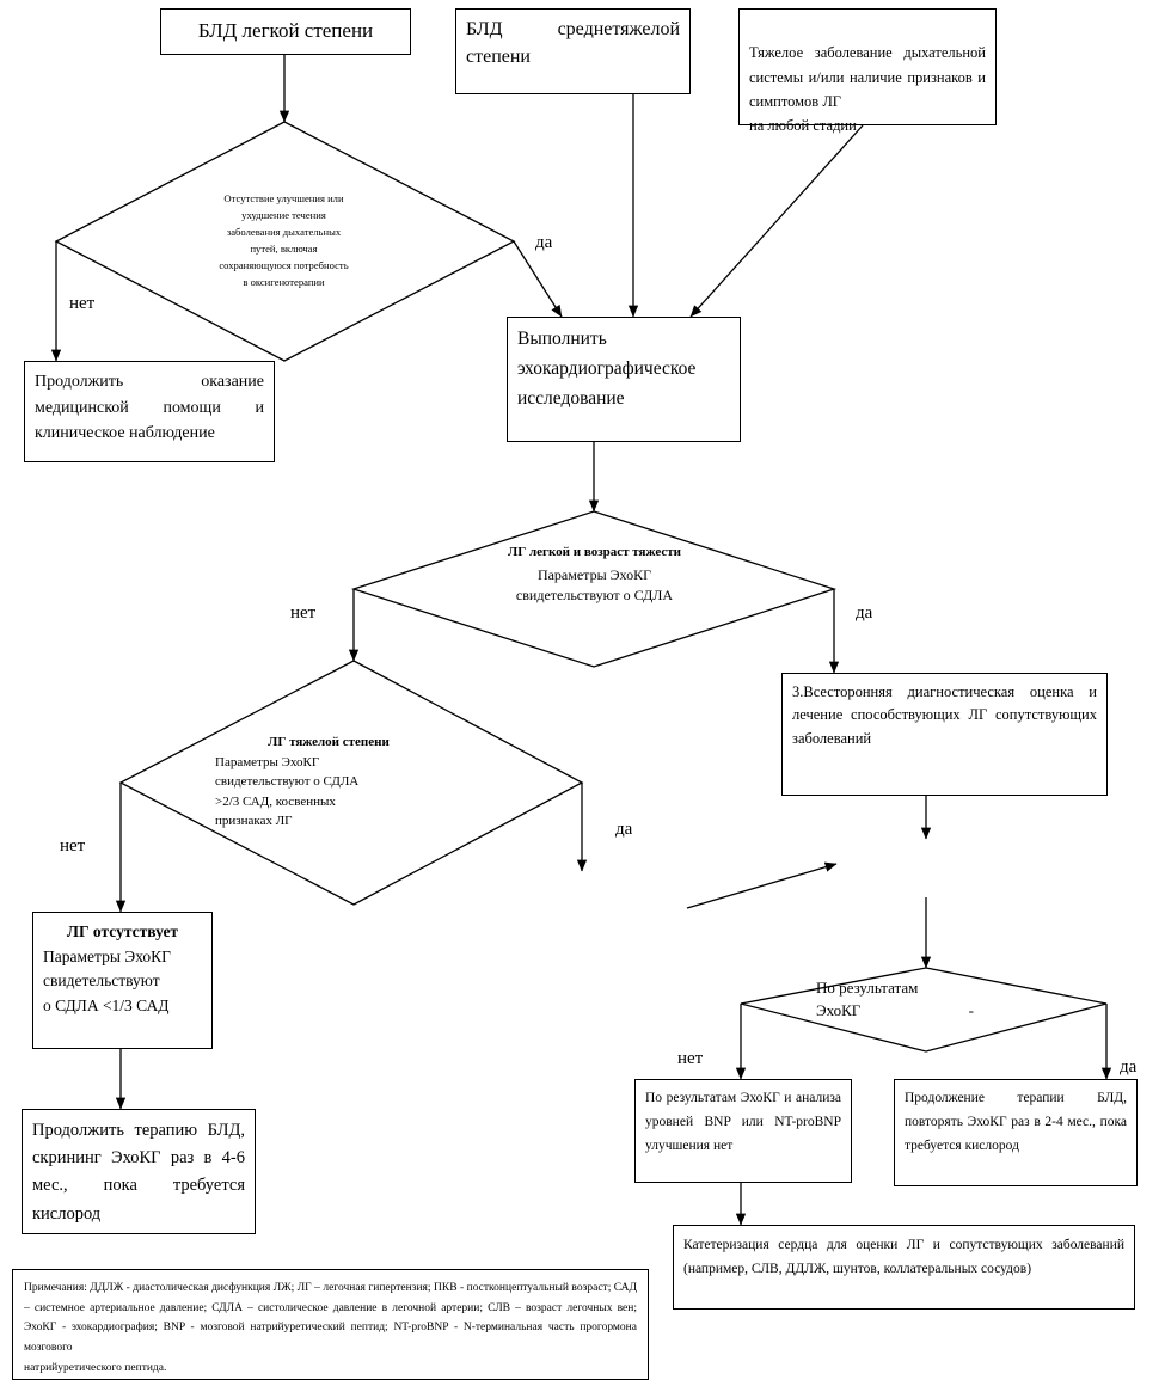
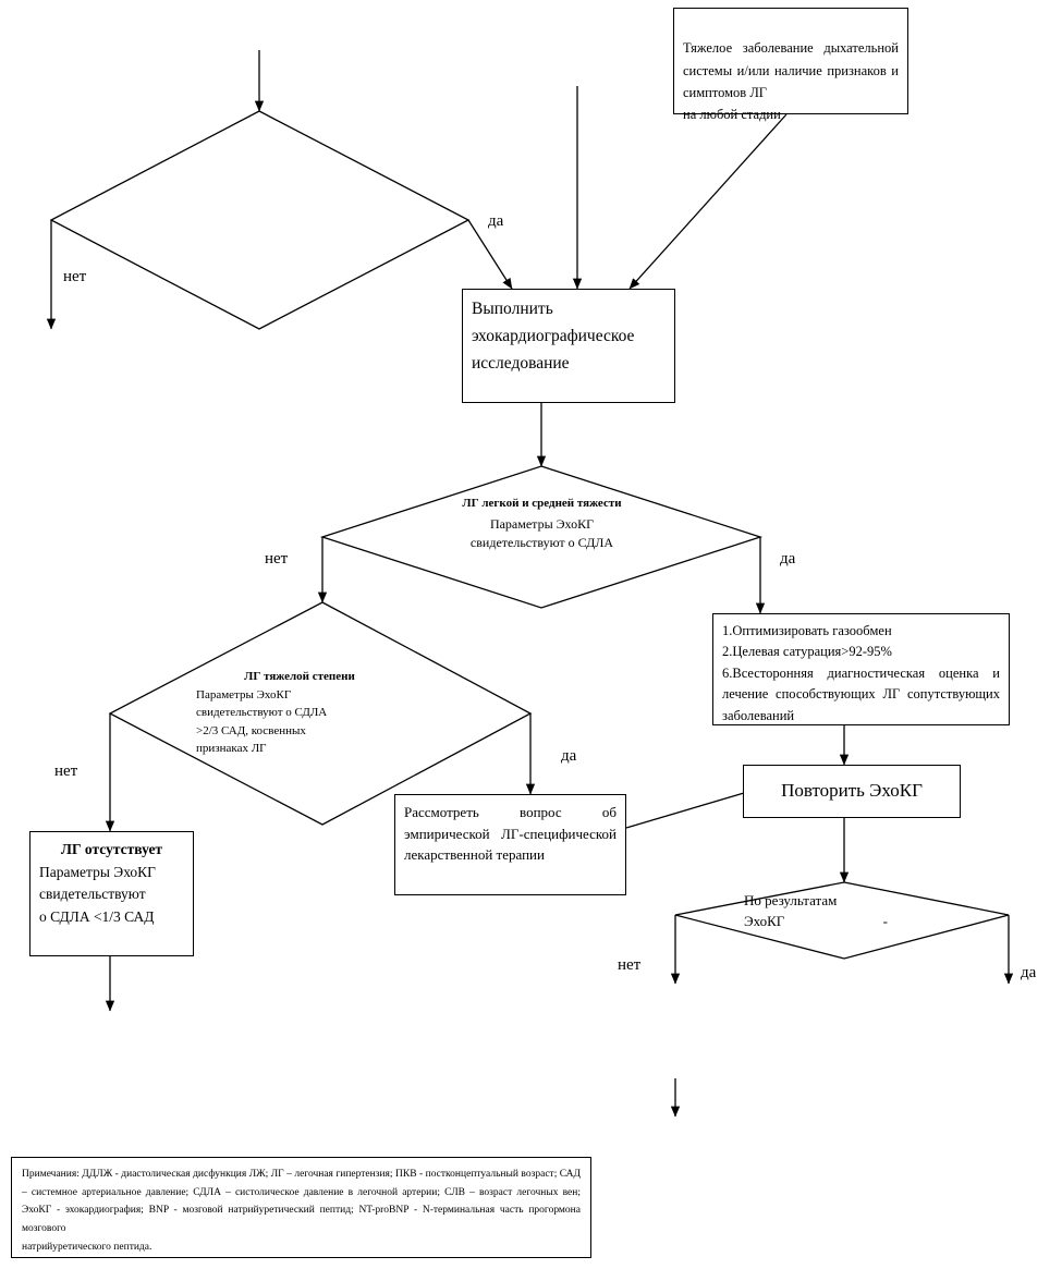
- БЛД легкой степени
- БЛД среднетяжелой степени
  Тяжелое заболевание дыхательной системы и/или наличие признаков и симптомов ЛГ
  на любой стадии
- Продолжить оказание медицинской помощи и клиническое наблюдение
  Выполнить эхокардиографическое исследование
+ 1.Оптимизировать газообмен
+ 2.Целевая сатурация>92-95%
- 3.Всесторонняя диагностическая оценка и лечение способствующих ЛГ сопутствующих заболеваний
+ 6.Всесторонняя диагностическая оценка и лечение способствующих ЛГ сопутствующих заболеваний
+ Рассмотреть вопрос об эмпирической ЛГ-специфической лекарственной терапии
+ Повторить ЭхоКГ
  ЛГ отсутствует
  Параметры ЭхоКГ
  свидетельствуют
  о СДЛА <1/3 САД
- Продолжить терапию БЛД, скрининг ЭхоКГ раз в 4-6 мес., пока требуется кислород
- По результатам ЭхоКГ и анализа уровней BNP или NT-proBNP улучшения нет
- Продолжение терапии БЛД, повторять ЭхоКГ раз в 2-4 мес., пока требуется кислород
- Катетеризация сердца для оценки ЛГ и сопутствующих заболеваний (например, СЛВ, ДДЛЖ, шунтов, коллатеральных сосудов)
- Отсутствие улучшения или
- ухудшение течения
- заболевания дыхательных
- путей, включая
- сохраняющуюся потребность
- в оксигенотерапии
- ЛГ легкой и возраст тяжести
+ ЛГ легкой и средней тяжести
  Параметры ЭхоКГ
  свидетельствуют о СДЛА
  ЛГ тяжелой степени
  Параметры ЭхоКГ
  свидетельствуют о СДЛА
  >2/3 САД, косвенных
  признаках ЛГ
  По результатам
  ЭхоКГ
  -
  нет
  да
  нет
  да
  нет
  да
  нет
  да
  Примечания: ДДЛЖ - диастолическая дисфункция ЛЖ; ЛГ – легочная гипертензия; ПКВ - постконцептуальный возраст; САД – системное артериальное давление; СДЛА – систолическое давление в легочной артерии; СЛВ – возраст легочных вен; ЭхоКГ - эхокардиография; BNP - мозговой натрийуретический пептид; NT-proBNP - N-терминальная часть прогормона мозгового
  натрийуретического пептида.
